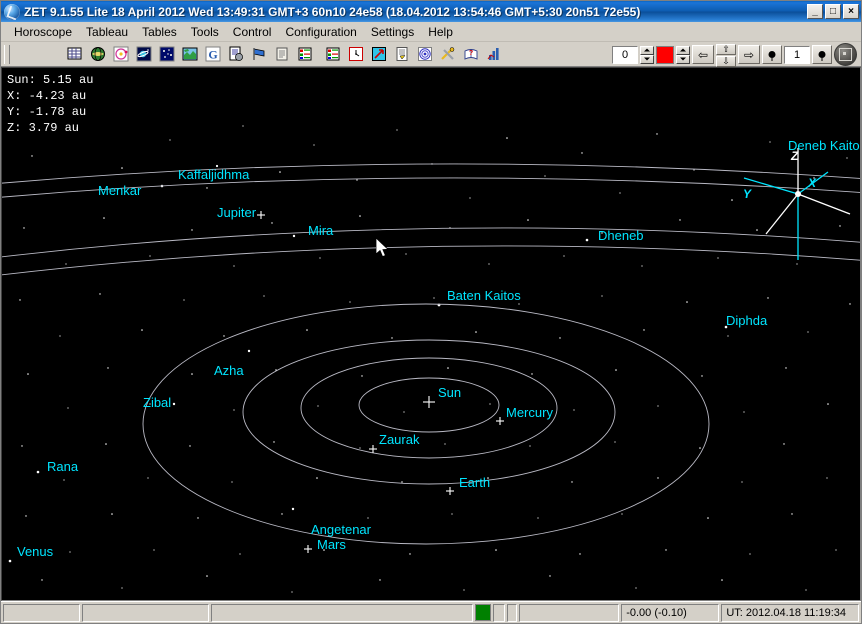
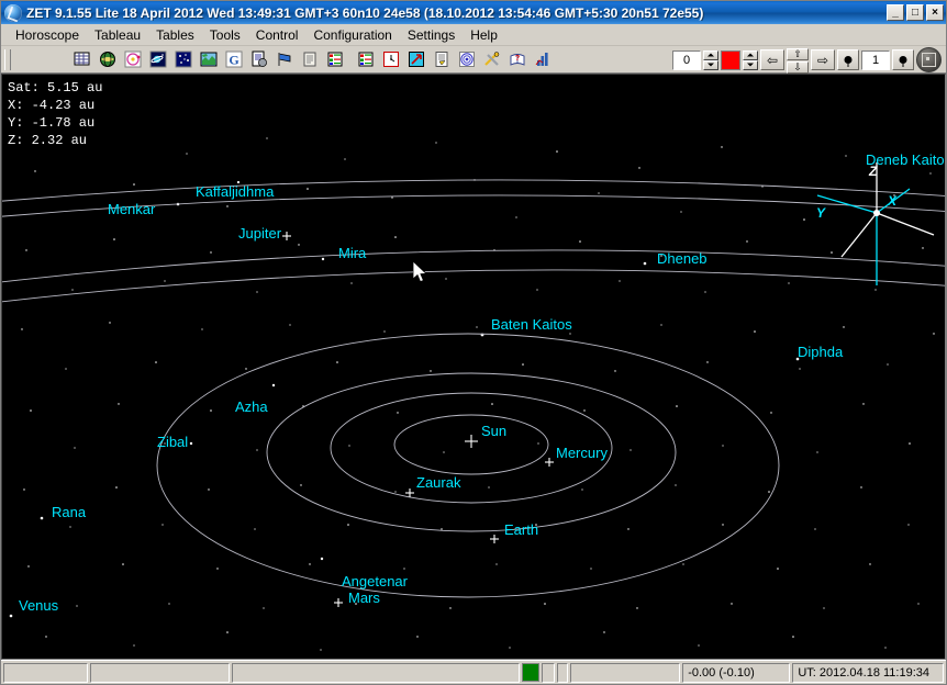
- ZET 9.1.55 Lite 18 April 2012 Wed 13:49:31 GMT+3 60n10 24e58 (18.04.2012 13:54:46 GMT+5:30 20n51 72e55)
+ ZET 9.1.55 Lite 18 April 2012 Wed 13:49:31 GMT+3 60n10 24e58 (18.10.2012 13:54:46 GMT+5:30 20n51 72e55)
  _
  □
  ×
  Horoscope
  Tableau
  Tables
  Tools
  Control
  Configuration
  Settings
  Help
  G
  0
  ⇦
  ⇧
  ⇩
  ⇨
  1
- Sun: 5.15 au
+ Sat: 5.15 au
  X: -4.23 au
  Y: -1.78 au
- Z: 3.79 au
+ Z: 2.32 au
  Kaffaljidhma
  Menkar
  Jupiter
  Mira
  Dheneb
  Deneb Kaito
  Baten Kaitos
  Diphda
  Azha
  Zibal
  Sun
  Mercury
  Zaurak
  Rana
  Earth
  Angetenar
  Mars
  Venus
  Z
  X
  Y
  -0.00 (-0.10)
  UT: 2012.04.18 11:19:34
